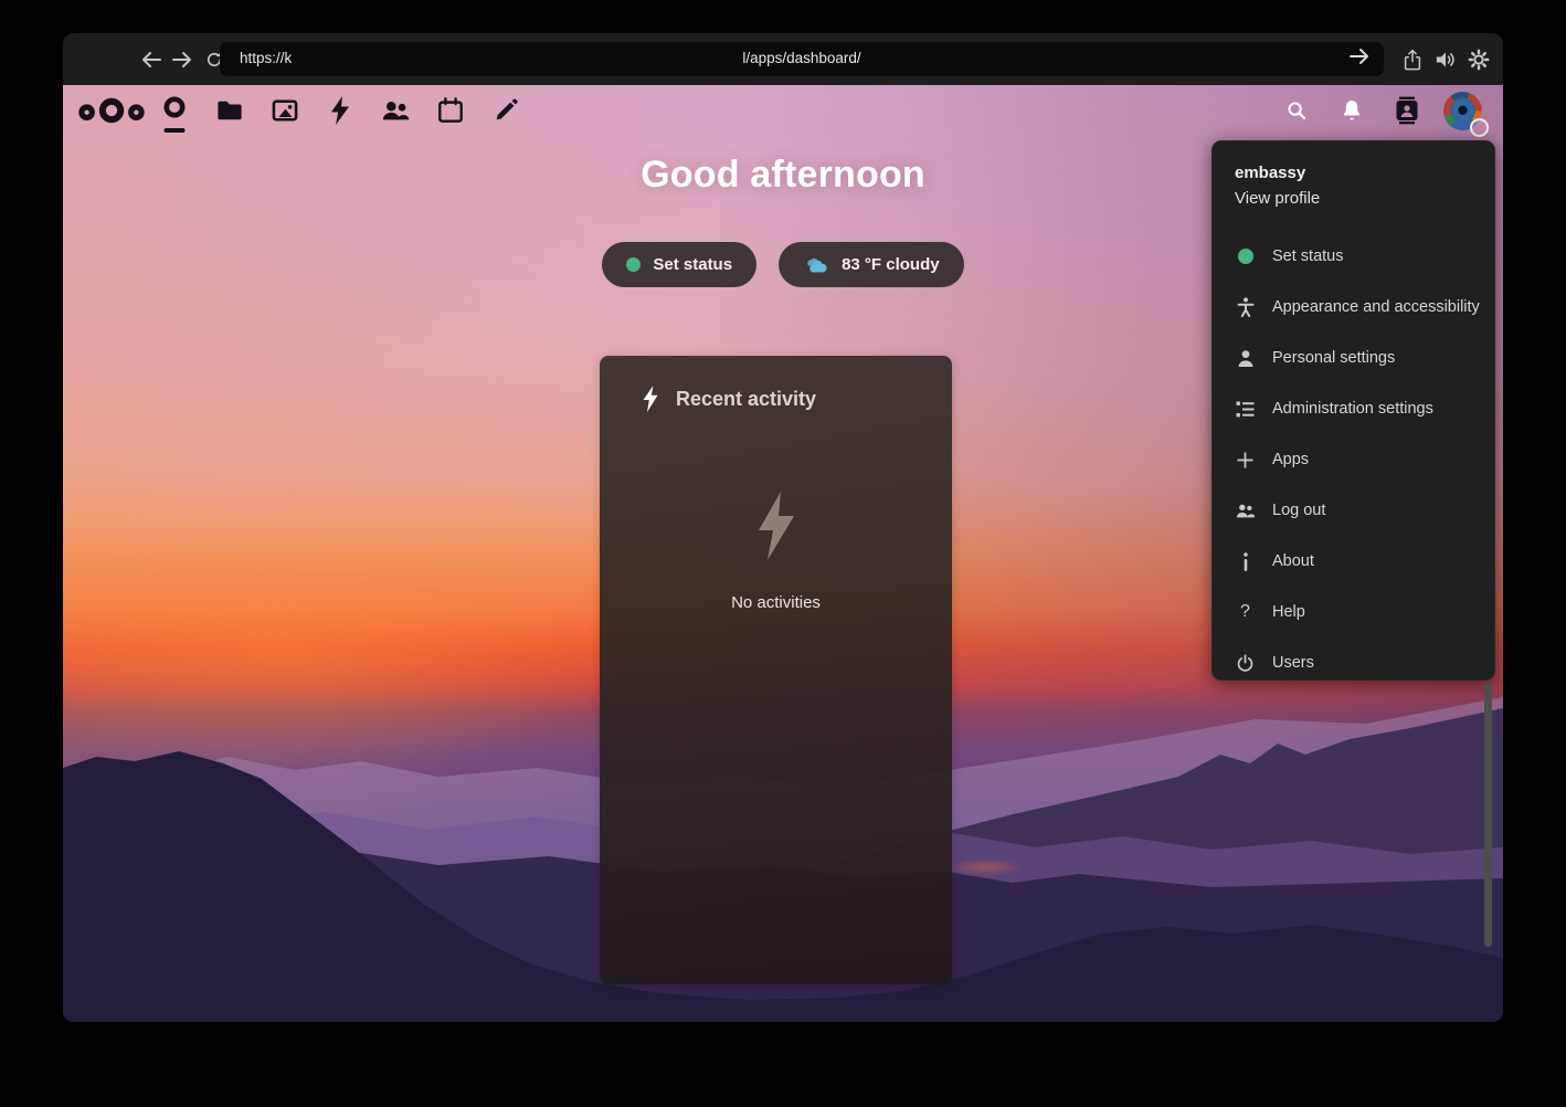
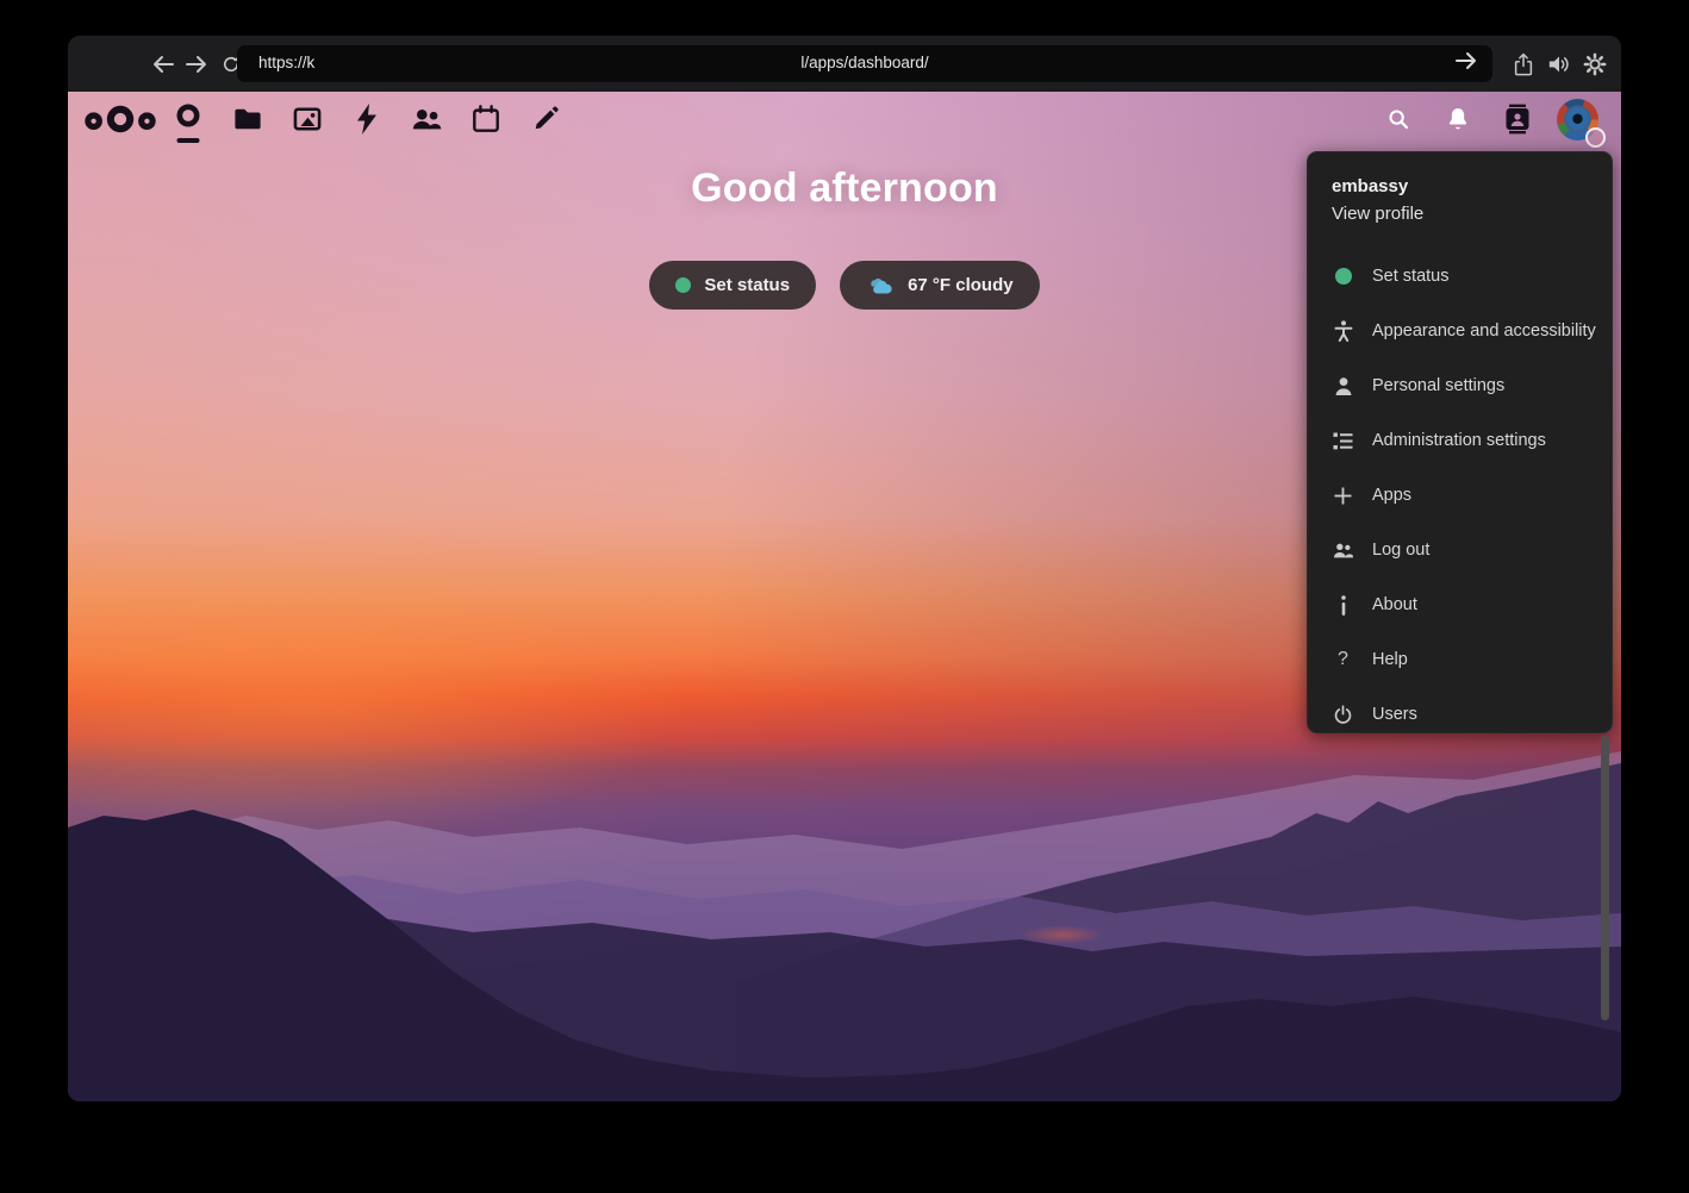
  https://k
  l/apps/dashboard/
  Good afternoon
  Set status
- 83 °F cloudy
+ 67 °F cloudy
- Recent activity
- No activities
  embassy
  View profile
  Set status
  Appearance and accessibility
  Personal settings
  Administration settings
  Apps
  Log out
  About
  ?
  Help
  Users
